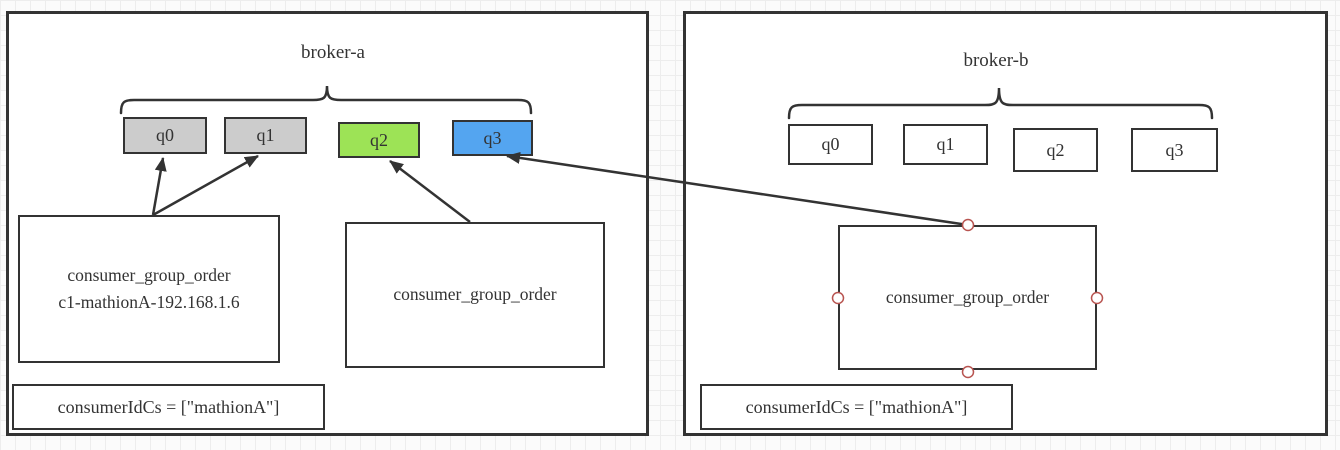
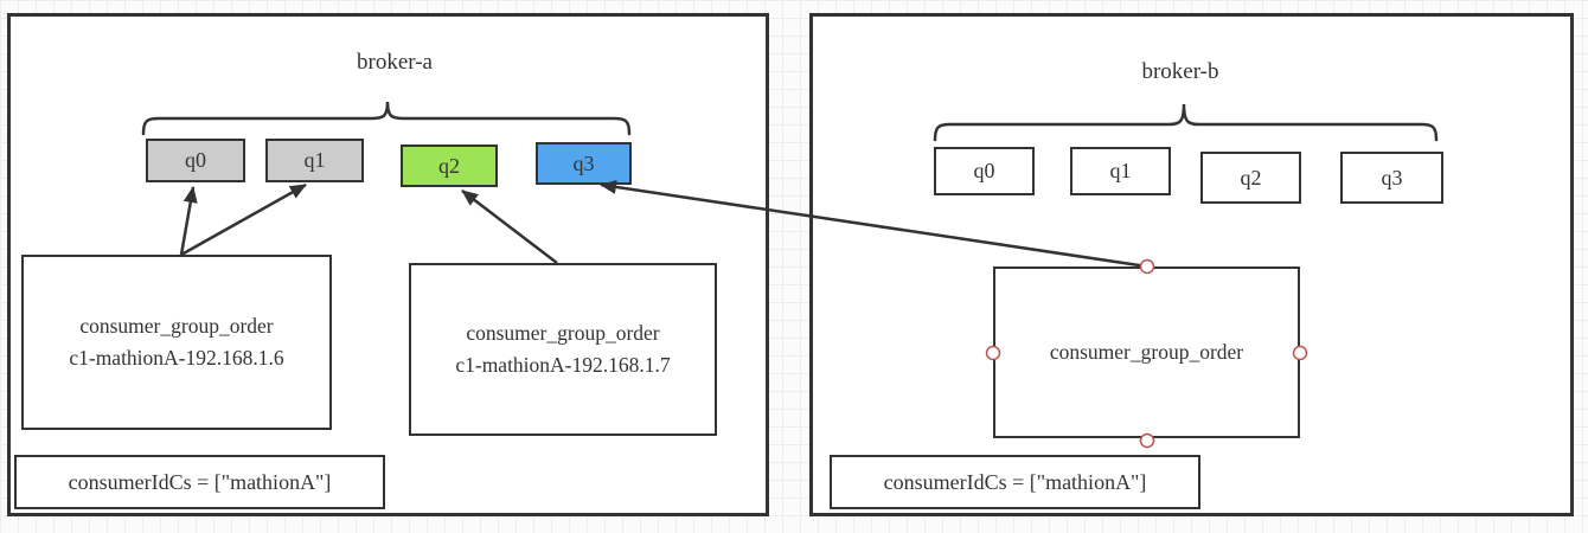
  broker-a
  broker-b
  q0
  q1
  q2
  q3
  q0
  q1
  q2
  q3
  consumer_group_order
  c1-mathionA-192.168.1.6
  consumer_group_order
+ c1-mathionA-192.168.1.7
  consumer_group_order
  consumerIdCs = ["mathionA"]
  consumerIdCs = ["mathionA"]
